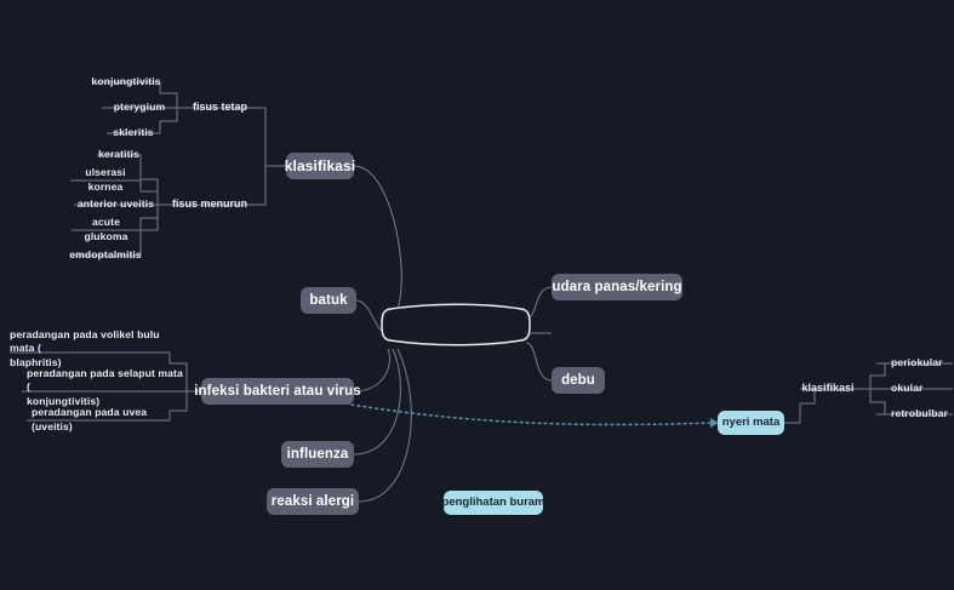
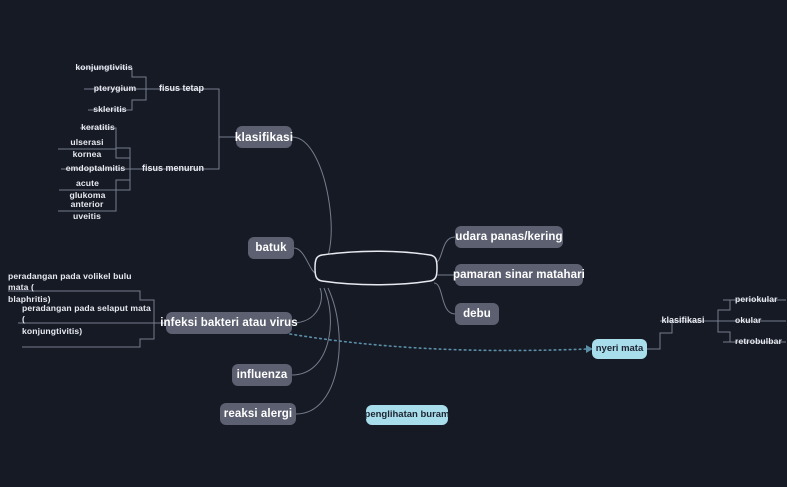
  klasifikasi
  fisus tetap
  fisus menurun
  konjungtivitis
  pterygium
  skleritis
  keratitis
  ulserasi kornea
- anterior uveitis
+ emdoptalmitis
  acute glukoma
- emdoptalmitis
+ anterior uveitis
  batuk
  infeksi bakteri atau virus
  peradangan pada volikel bulu mata (
  blaphritis)
  peradangan pada selaput mata (
  konjungtivitis)
- peradangan pada uvea (uveitis)
  influenza
  reaksi alergi
  udara panas/kering
+ pamaran sinar matahari
  debu
  nyeri mata
  klasifikasi
  periokular
  okular
  retrobulbar
  penglihatan buram
